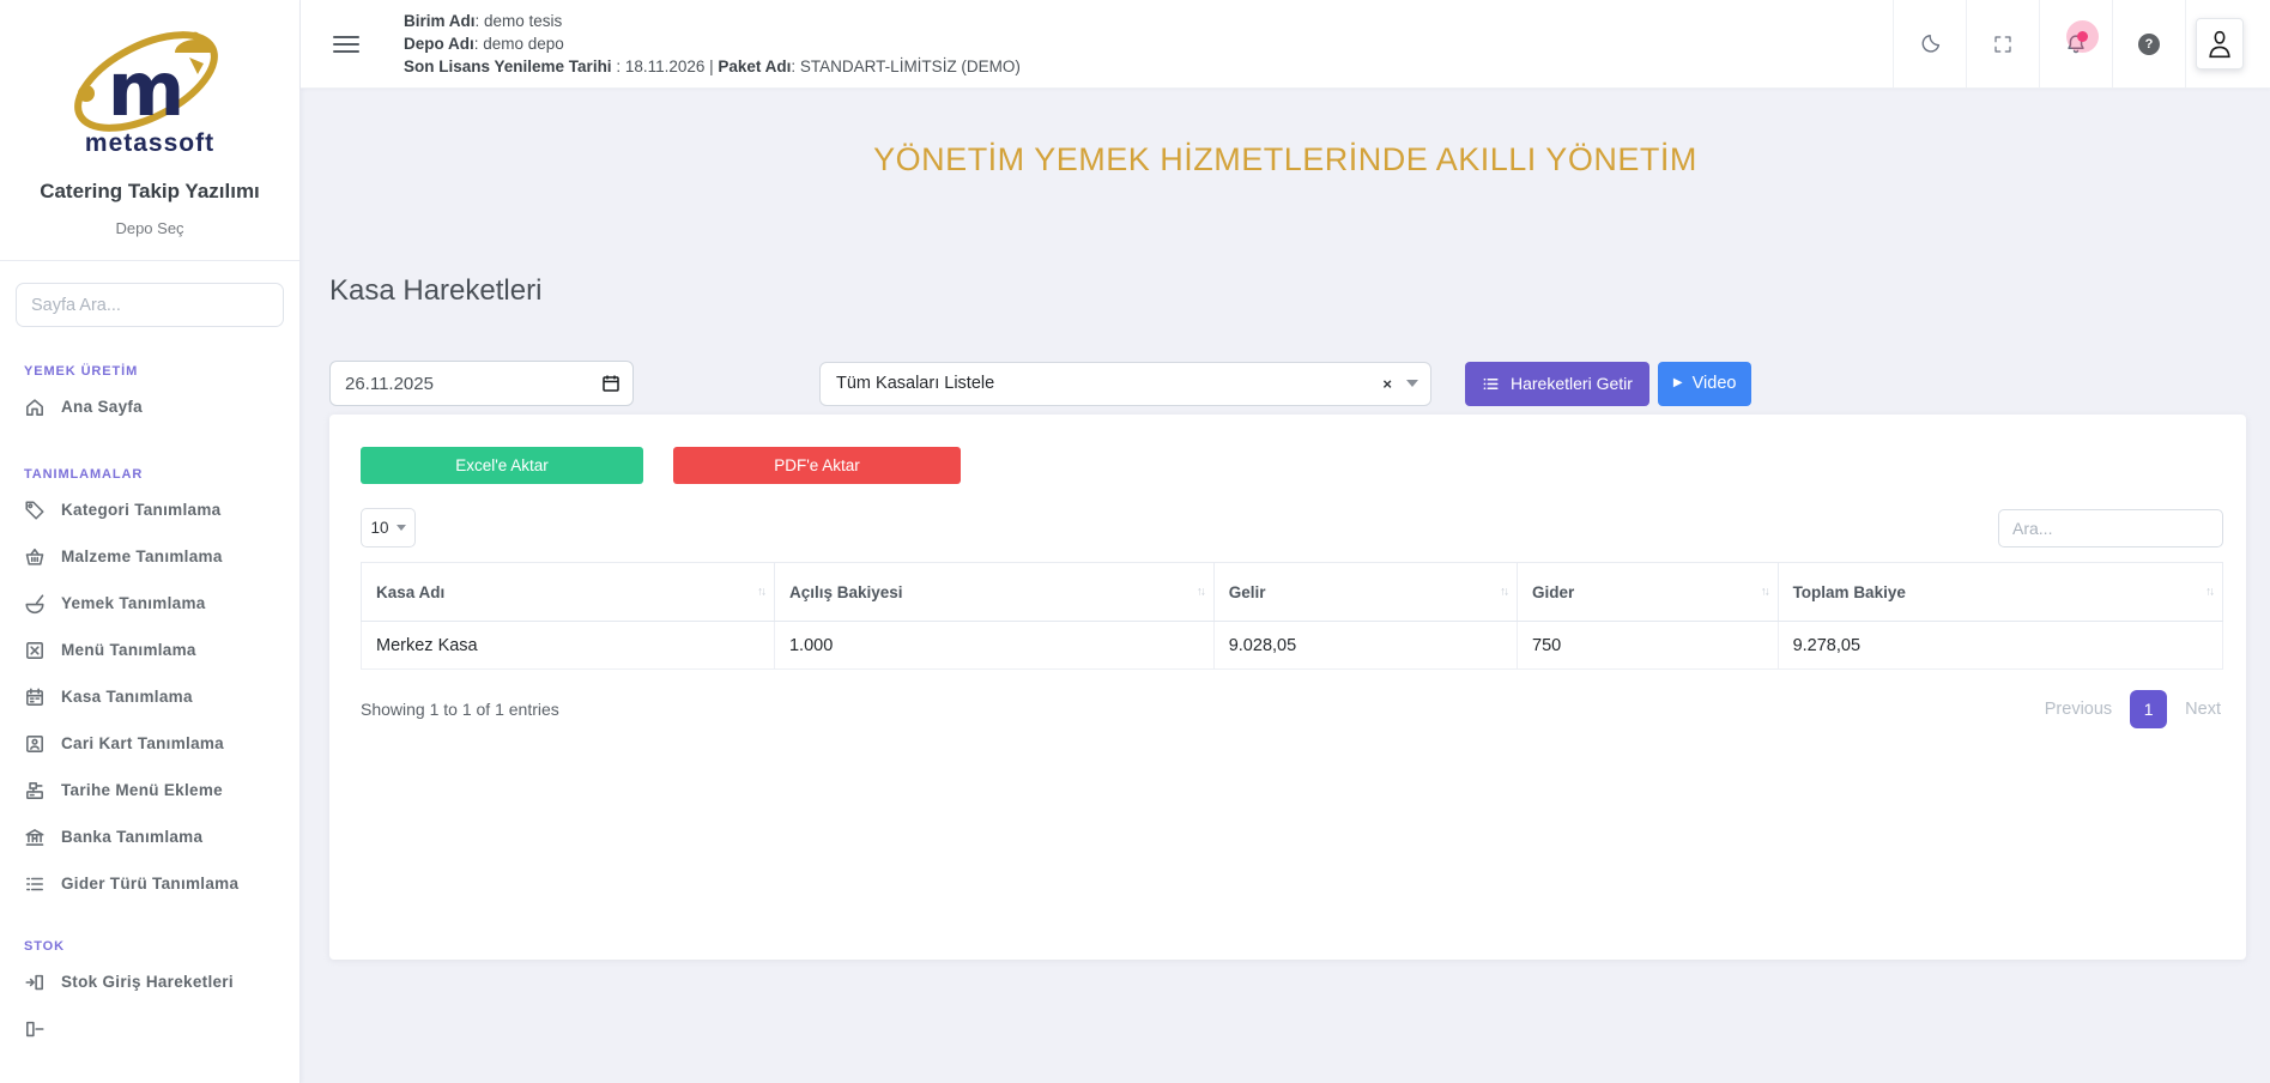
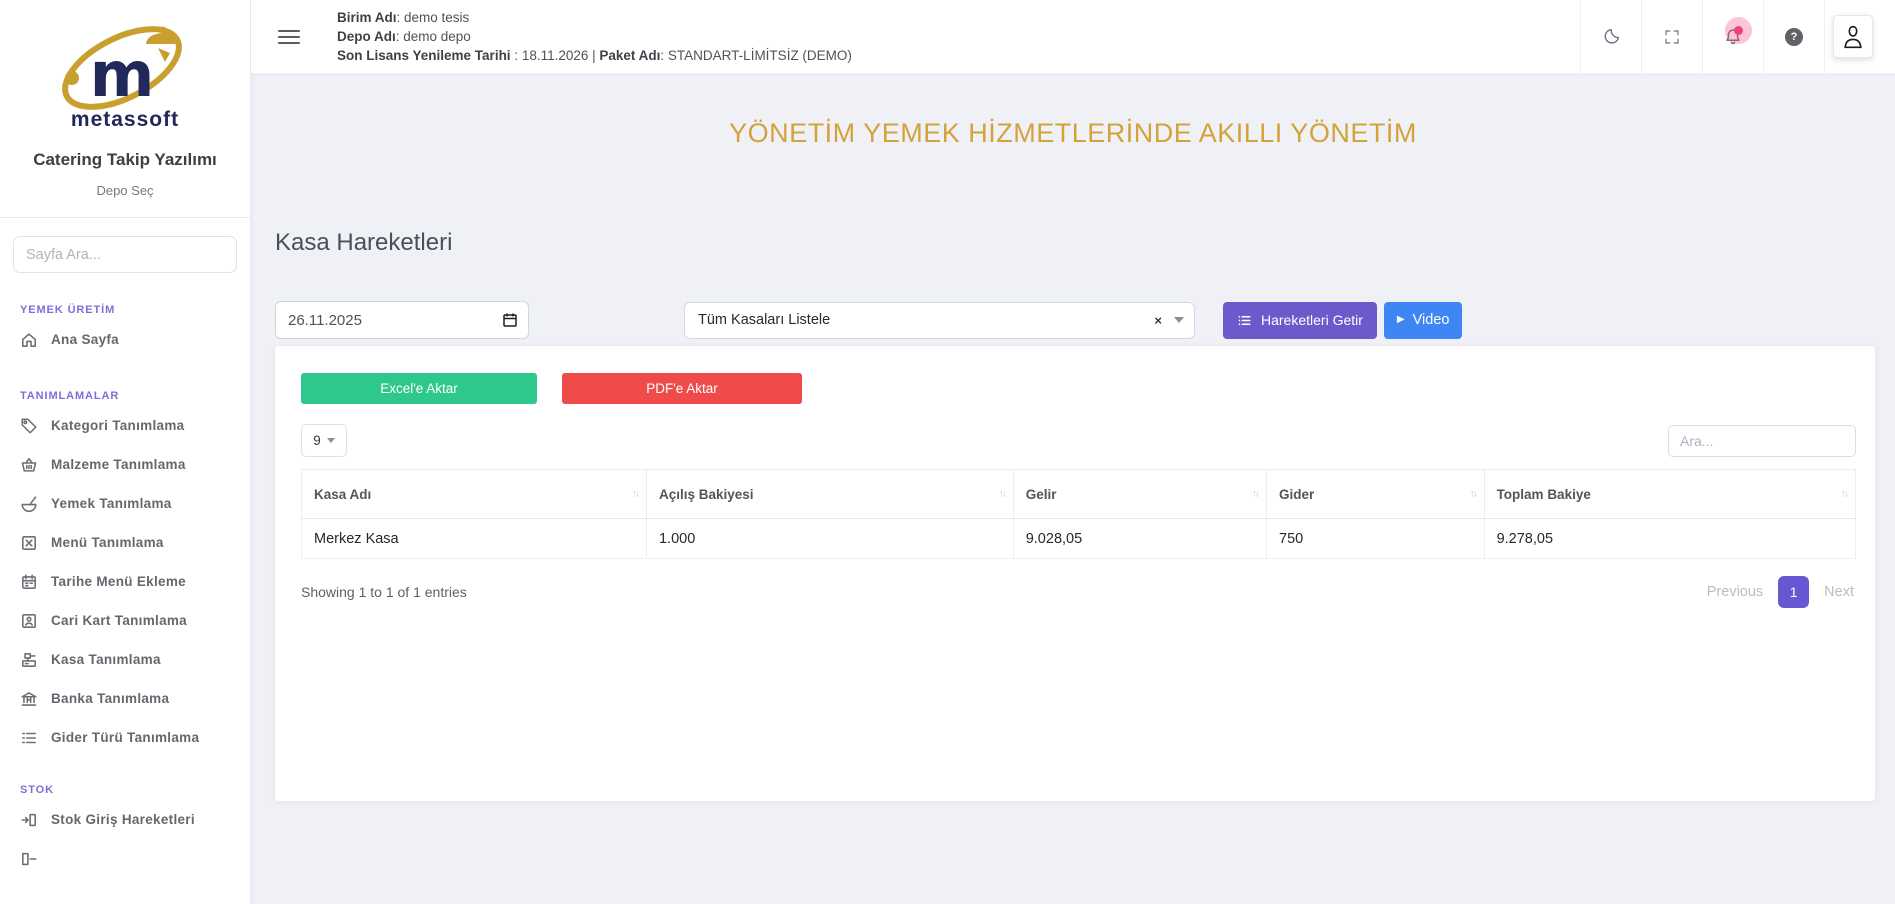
  m
  metassoft
  Catering Takip Yazılımı
  Depo Seç
  Sayfa Ara...
  YEMEK ÜRETİM
  Ana Sayfa
  TANIMLAMALAR
  Kategori Tanımlama
  Malzeme Tanımlama
  Yemek Tanımlama
  Menü Tanımlama
- Kasa Tanımlama
+ Tarihe Menü Ekleme
  Cari Kart Tanımlama
- Tarihe Menü Ekleme
+ Kasa Tanımlama
  Banka Tanımlama
  Gider Türü Tanımlama
  STOK
  Stok Giriş Hareketleri
  Birim Adı: demo tesis
  Depo Adı: demo depo
  Son Lisans Yenileme Tarihi : 18.11.2026 | Paket Adı: STANDART-LİMİTSİZ (DEMO)
  ?
  YÖNETİM YEMEK HİZMETLERİNDE AKILLI YÖNETİM
  Kasa Hareketleri
  26.11.2025
  Tüm Kasaları Listele
  ×
  Hareketleri Getir
  ▶
  Video
  Excel'e Aktar
  PDF'e Aktar
- 10
+ 9
  Ara...
  Kasa Adı ↑↓	Açılış Bakiyesi ↑↓	Gelir ↑↓	Gider ↑↓	Toplam Bakiye ↑↓
  Merkez Kasa	1.000	9.028,05	750	9.278,05
  Showing 1 to 1 of 1 entries
  Previous
  1
  Next
